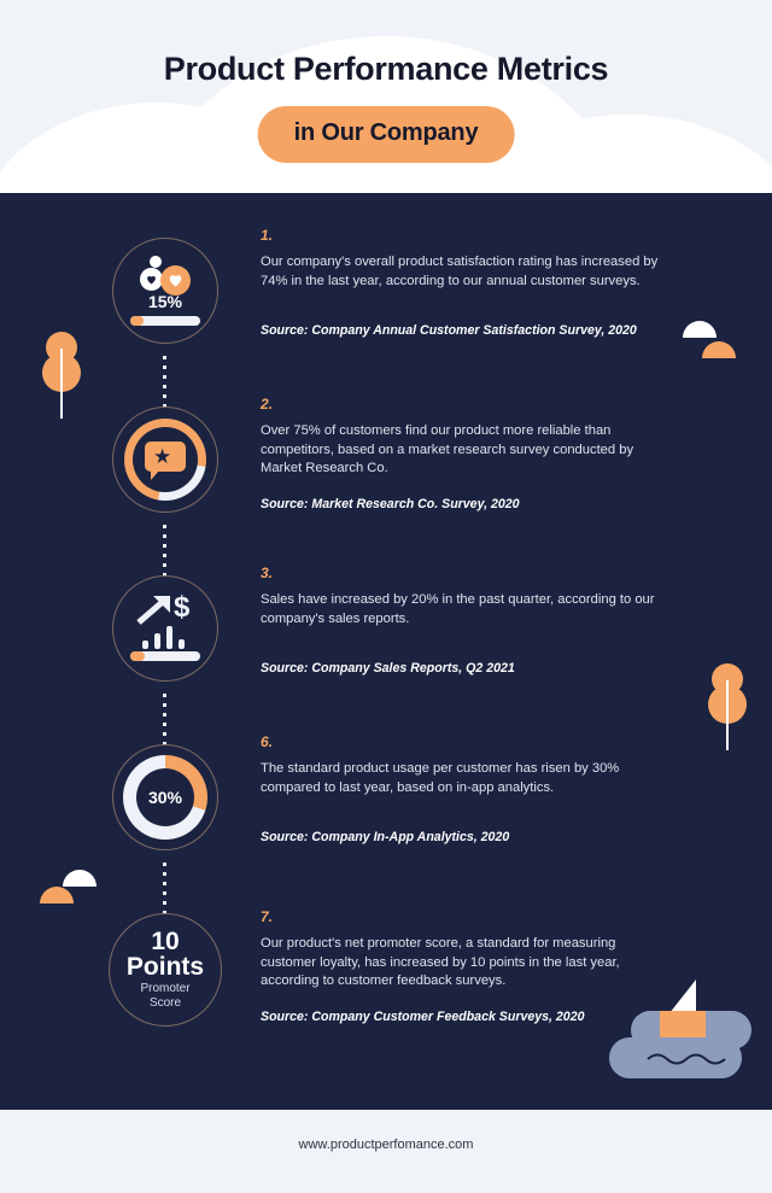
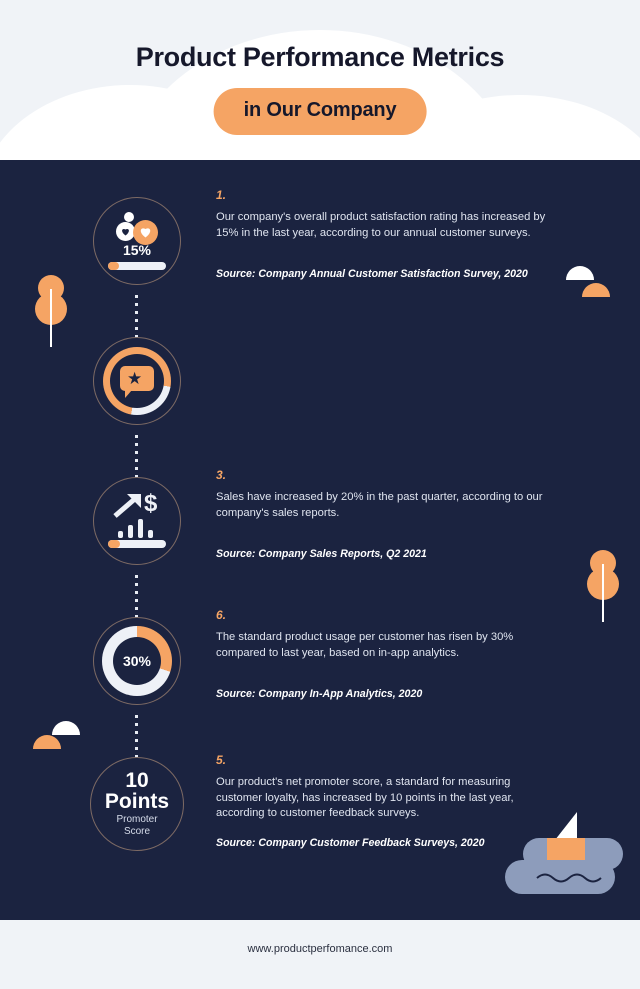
  Product Performance Metrics
  in Our Company
  15%
  ★
  $
  30%
  10
  Points
  Promoter
  Score
  1.
- Our company's overall product satisfaction rating has increased by 74% in the last year, according to our annual customer surveys.
+ Our company's overall product satisfaction rating has increased by 15% in the last year, according to our annual customer surveys.
  Source: Company Annual Customer Satisfaction Survey, 2020
- 2.
- Over 75% of customers find our product more reliable than competitors, based on a market research survey conducted by Market Research Co.
- Source: Market Research Co. Survey, 2020
  3.
  Sales have increased by 20% in the past quarter, according to our company's sales reports.
  Source: Company Sales Reports, Q2 2021
  6.
  The standard product usage per customer has risen by 30% compared to last year, based on in-app analytics.
  Source: Company In-App Analytics, 2020
- 7.
+ 5.
  Our product's net promoter score, a standard for measuring customer loyalty, has increased by 10 points in the last year, according to customer feedback surveys.
  Source: Company Customer Feedback Surveys, 2020
  www.productperfomance.com
